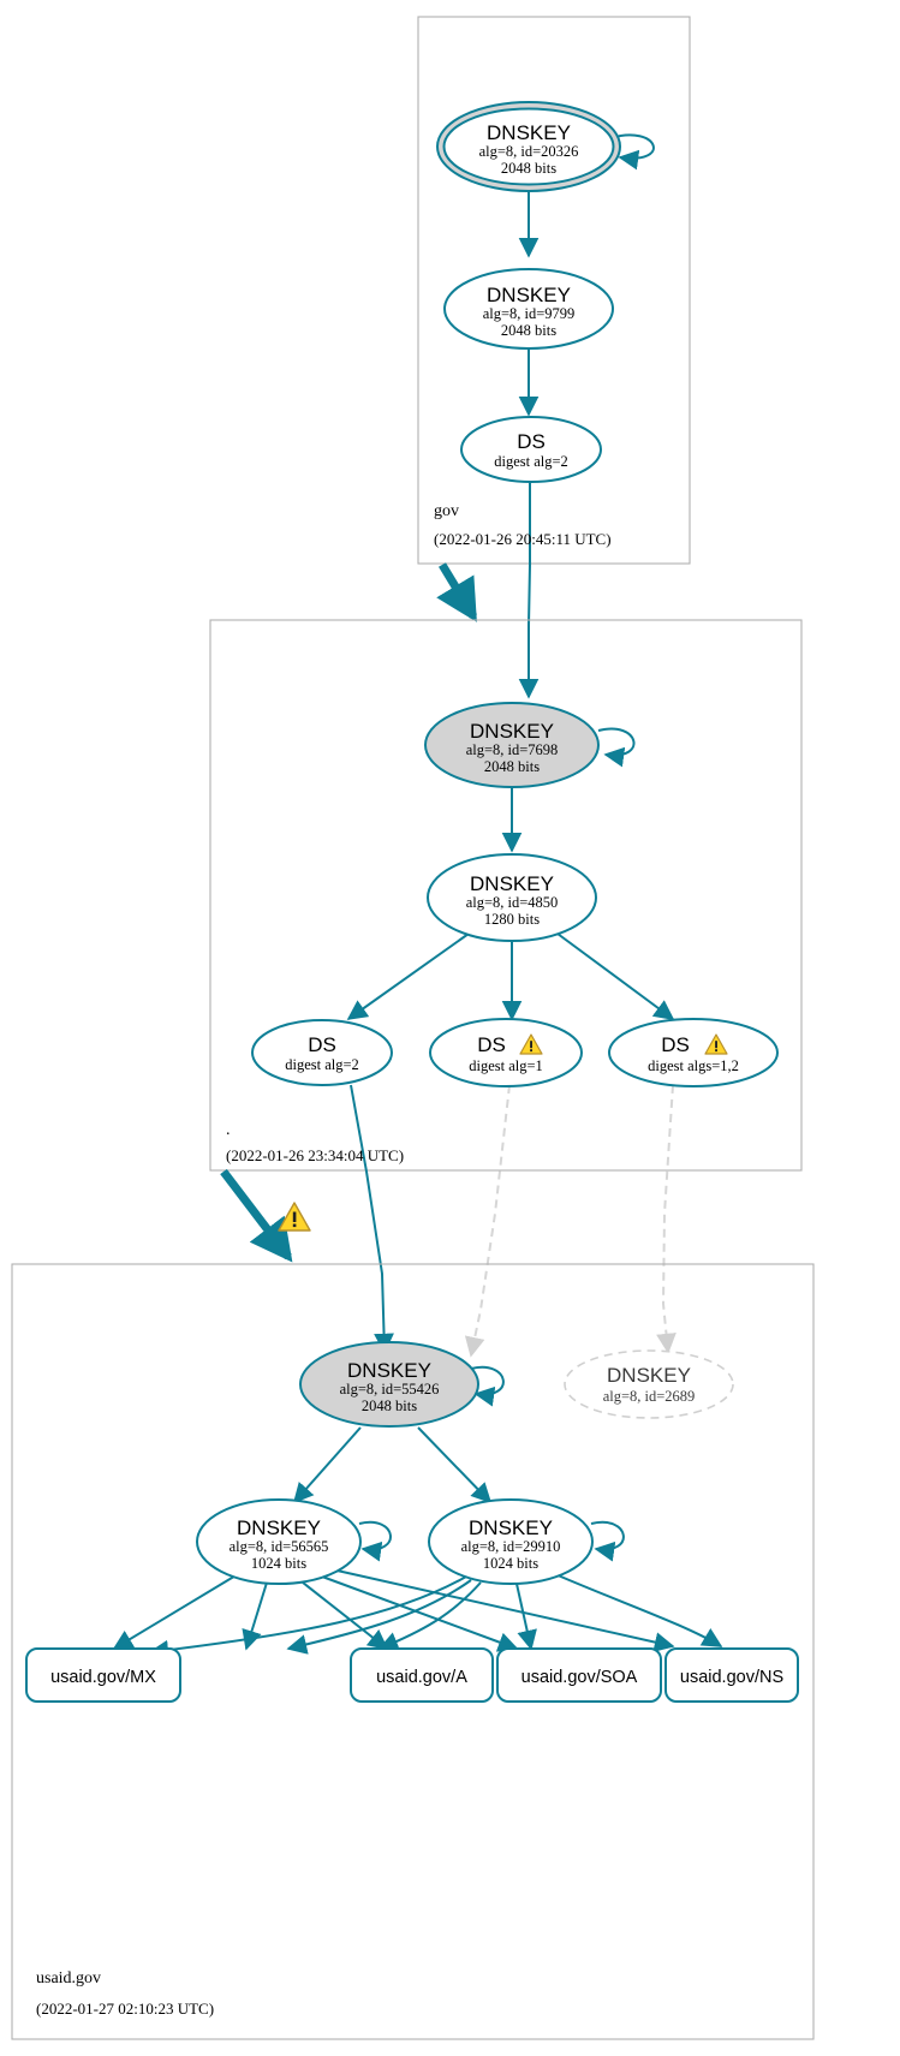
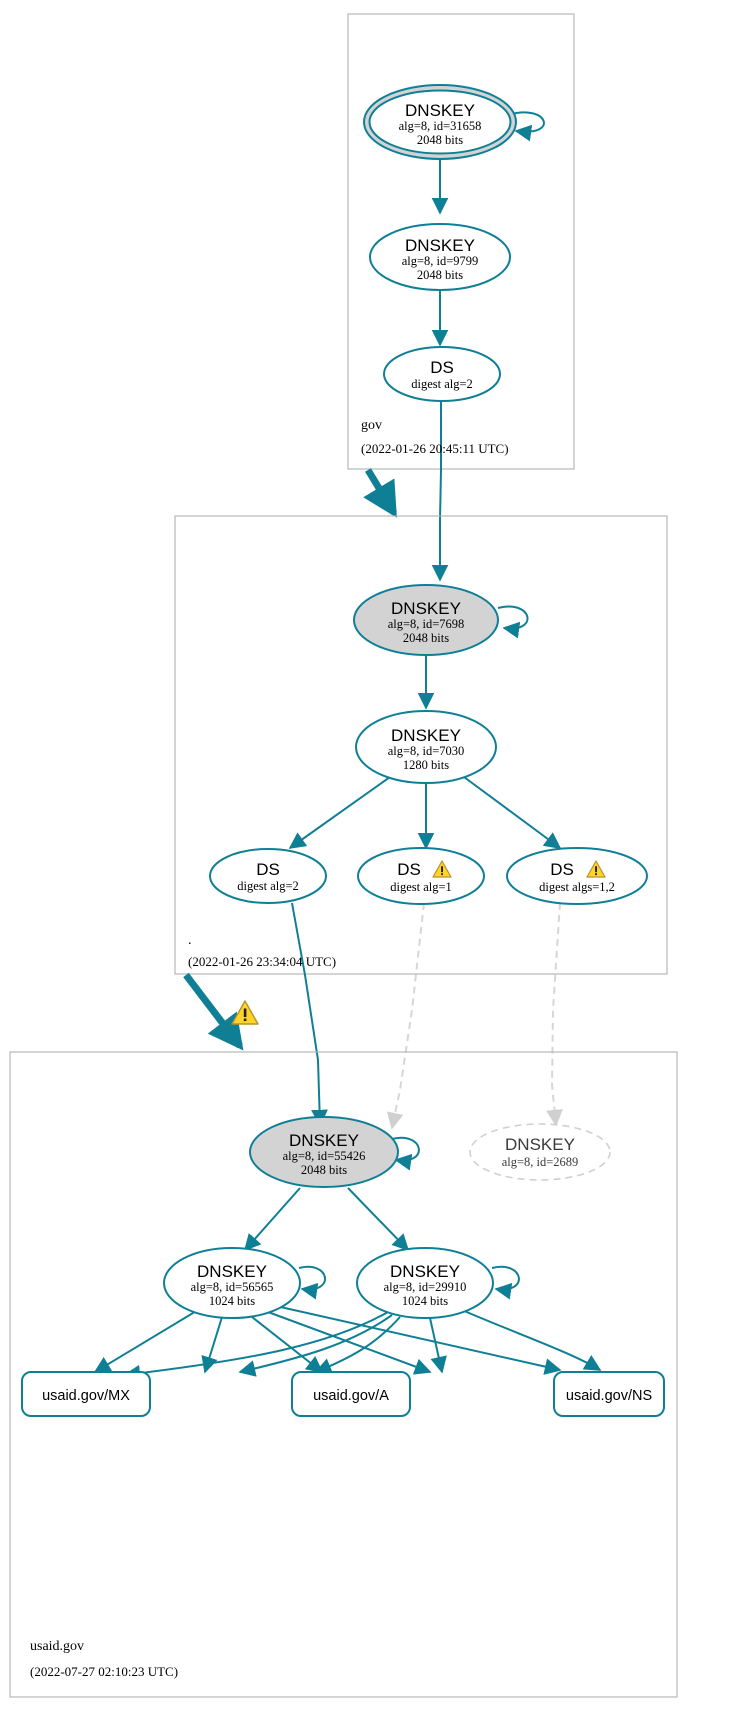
  DNSKEY
- alg=8, id=20326
+ alg=8, id=31658
  2048 bits
  DNSKEY
  alg=8, id=9799
  2048 bits
  DS
  digest alg=2
  gov
  (2022-01-26 20:45:11 UTC)
  DNSKEY
  alg=8, id=7698
  2048 bits
  DNSKEY
- alg=8, id=4850
+ alg=8, id=7030
  1280 bits
  DS
  digest alg=2
  DS
  digest alg=1
  DS
  digest algs=1,2
  .
  (2022-01-26 23:34:04 UTC)
  DNSKEY
  alg=8, id=55426
  2048 bits
  DNSKEY
  alg=8, id=2689
  DNSKEY
  alg=8, id=56565
  1024 bits
  DNSKEY
  alg=8, id=29910
  1024 bits
  usaid.gov/MX
  usaid.gov/A
- usaid.gov/SOA
  usaid.gov/NS
  usaid.gov
- (2022-01-27 02:10:23 UTC)
+ (2022-07-27 02:10:23 UTC)
